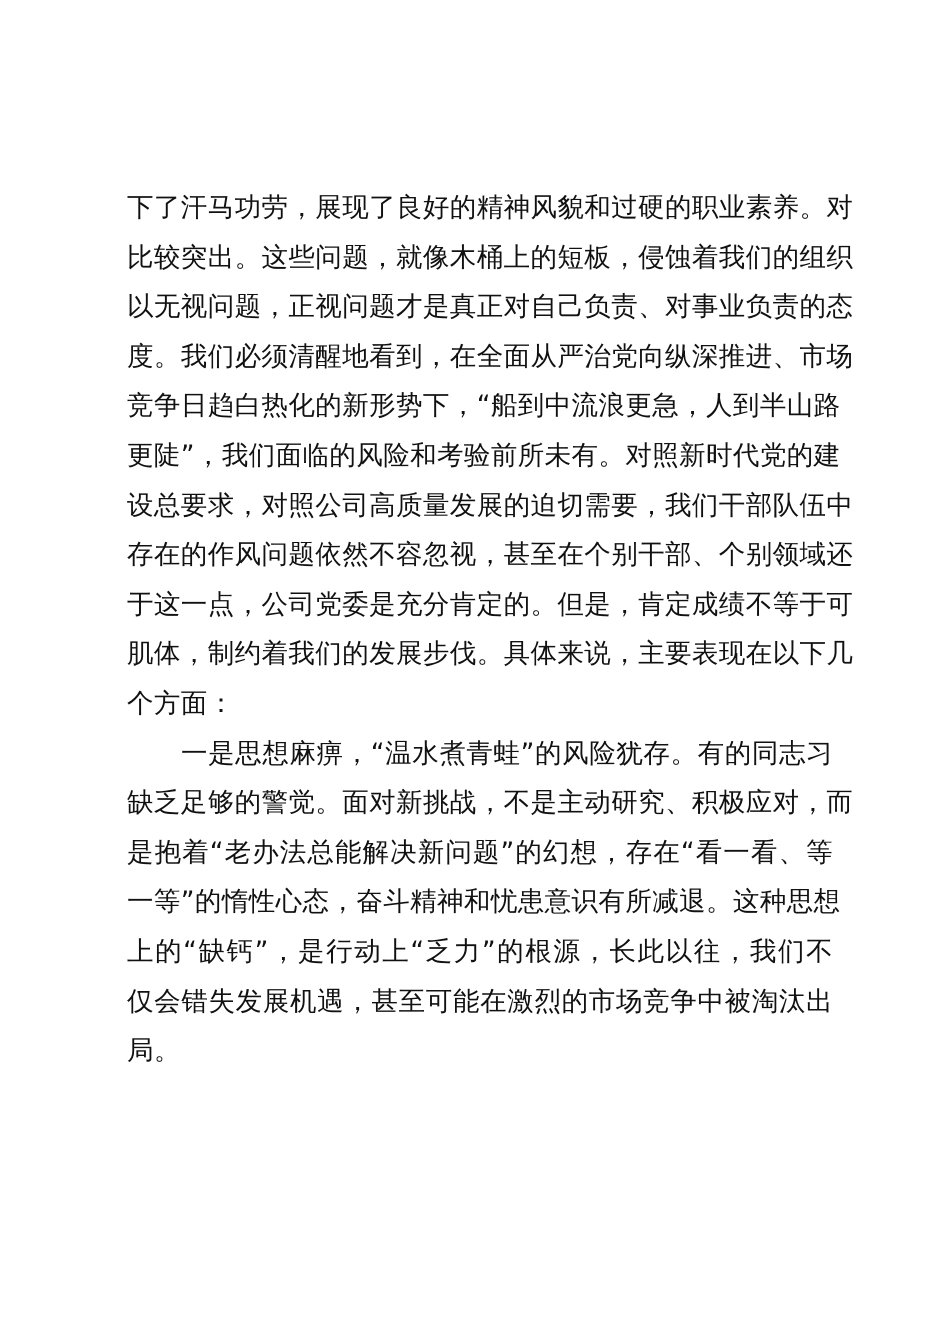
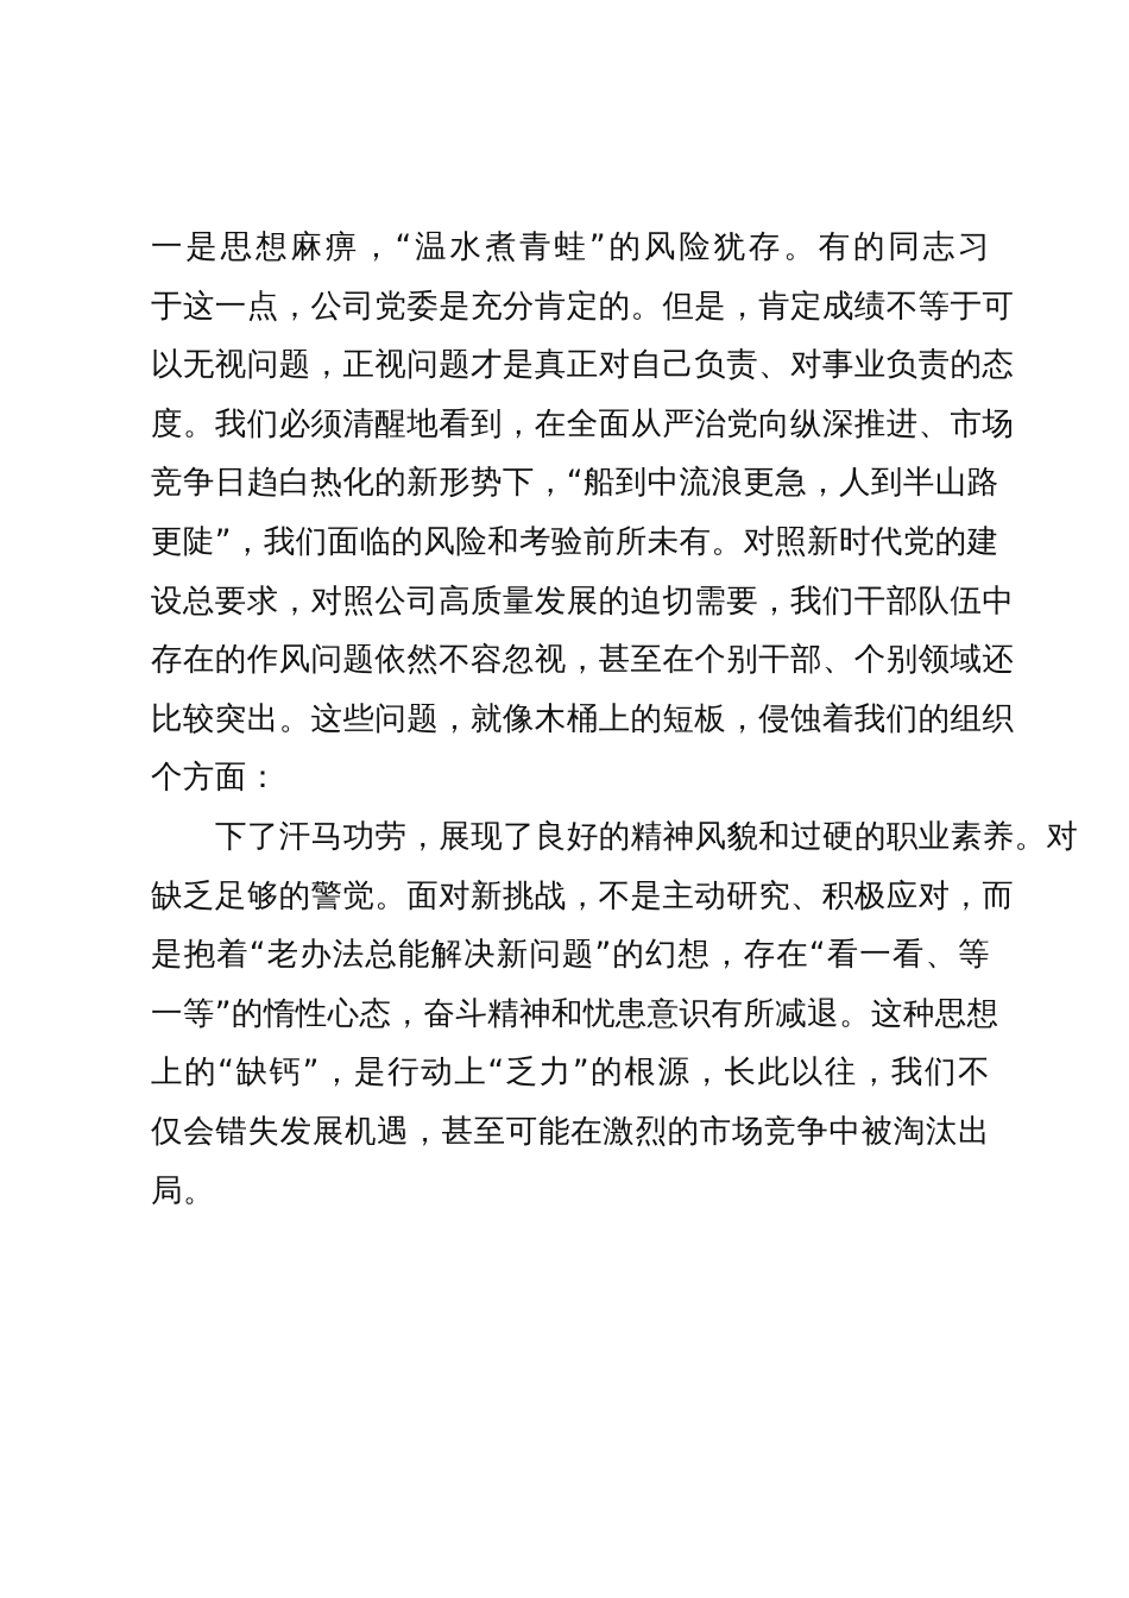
- 下了汗马功劳，展现了良好的精神风貌和过硬的职业素养。对
+ 一是思想麻痹，“温水煮青蛙”的风险犹存。有的同志习
- 比较突出。这些问题，就像木桶上的短板，侵蚀着我们的组织
+ 于这一点，公司党委是充分肯定的。但是，肯定成绩不等于可
  以无视问题，正视问题才是真正对自己负责、对事业负责的态
  度。我们必须清醒地看到，在全面从严治党向纵深推进、市场
  竞争日趋白热化的新形势下，“船到中流浪更急，人到半山路
  更陡”，我们面临的风险和考验前所未有。对照新时代党的建
  设总要求，对照公司高质量发展的迫切需要，我们干部队伍中
  存在的作风问题依然不容忽视，甚至在个别干部、个别领域还
- 于这一点，公司党委是充分肯定的。但是，肯定成绩不等于可
+ 比较突出。这些问题，就像木桶上的短板，侵蚀着我们的组织
- 肌体，制约着我们的发展步伐。具体来说，主要表现在以下几
  个方面：
- 一是思想麻痹，“温水煮青蛙”的风险犹存。有的同志习
+ 下了汗马功劳，展现了良好的精神风貌和过硬的职业素养。对
  缺乏足够的警觉。面对新挑战，不是主动研究、积极应对，而
  是抱着“老办法总能解决新问题”的幻想，存在“看一看、等
  一等”的惰性心态，奋斗精神和忧患意识有所减退。这种思想
  上的“缺钙”，是行动上“乏力”的根源，长此以往，我们不
  仅会错失发展机遇，甚至可能在激烈的市场竞争中被淘汰出
  局。
